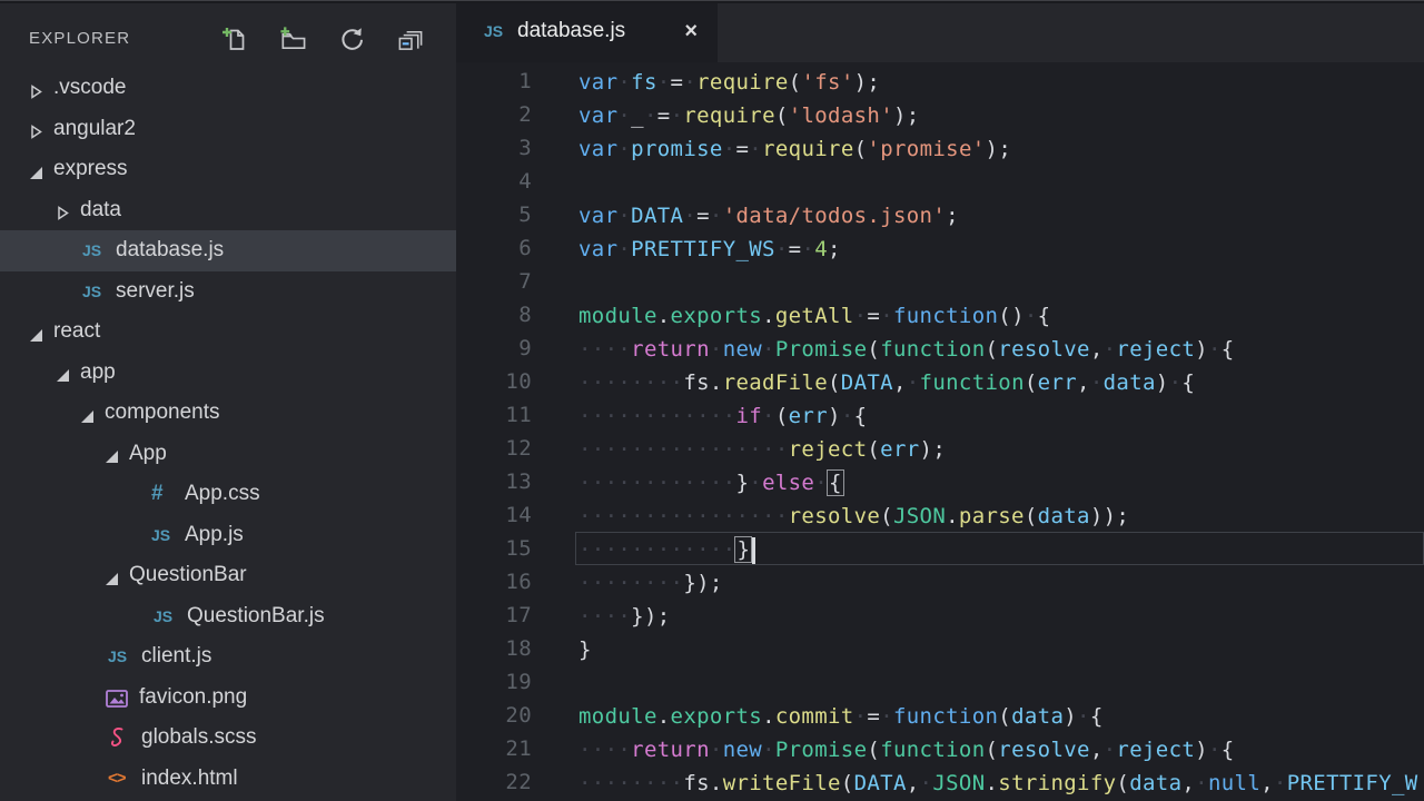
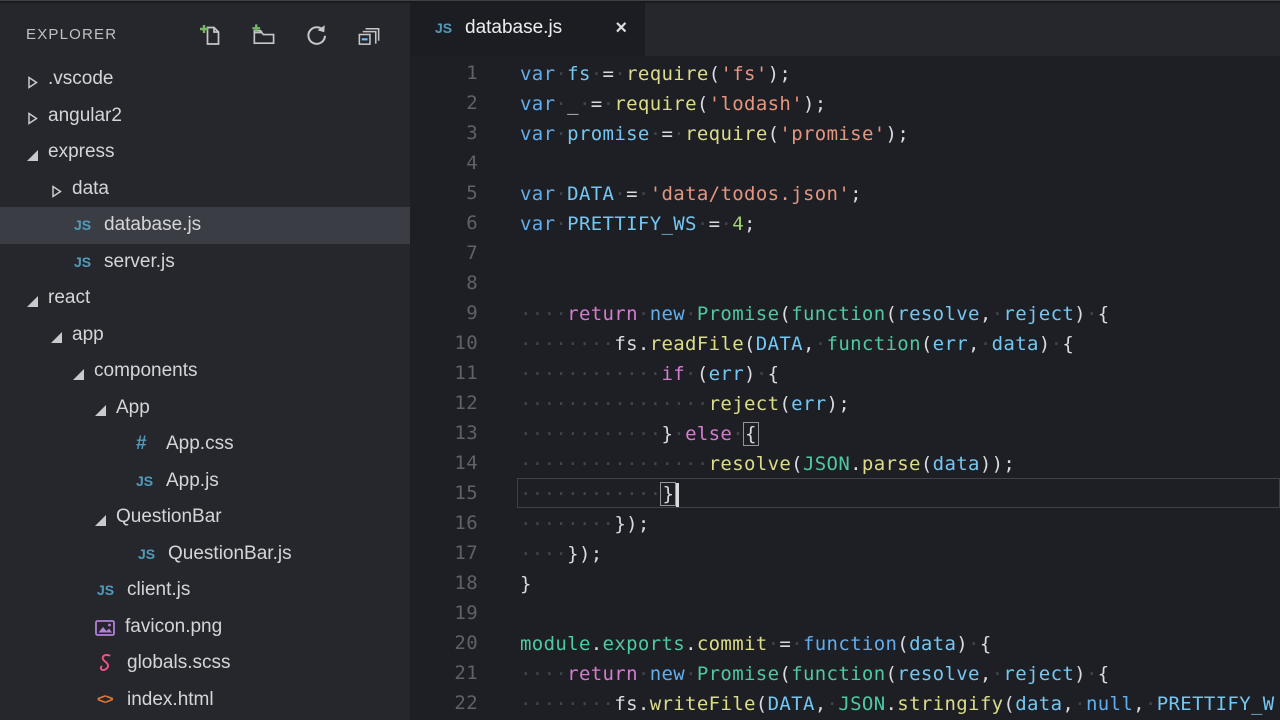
  EXPLORER
  .vscode
  angular2
  express
  data
  JS
  database.js
  JS
  server.js
  react
  app
  components
  App
  #
  App.css
  JS
  App.js
  QuestionBar
  JS
  QuestionBar.js
  JS
  client.js
  favicon.png
  globals.scss
  <>
  index.html
  JS
  database.js
  ×
  1
  var·fs·=·require('fs');
  2
  var·_·=·require('lodash');
  3
  var·promise·=·require('promise');
  4
  5
  var·DATA·=·'data/todos.json';
  6
  var·PRETTIFY_WS·=·4;
  7
  8
- module.exports.getAll·=·function()·{
  9
  ····return·new·Promise(function(resolve,·reject)·{
  10
  ········fs.readFile(DATA,·function(err,·data)·{
  11
  ············if·(err)·{
  12
  ················reject(err);
  13
  ············}·else·{
  14
  ················resolve(JSON.parse(data));
  15
  ············}
  16
  ········});
  17
  ····});
  18
  }
  19
  20
  module.exports.commit·=·function(data)·{
  21
  ····return·new·Promise(function(resolve,·reject)·{
  22
  ········fs.writeFile(DATA,·JSON.stringify(data,·null,·PRETTIFY_W
